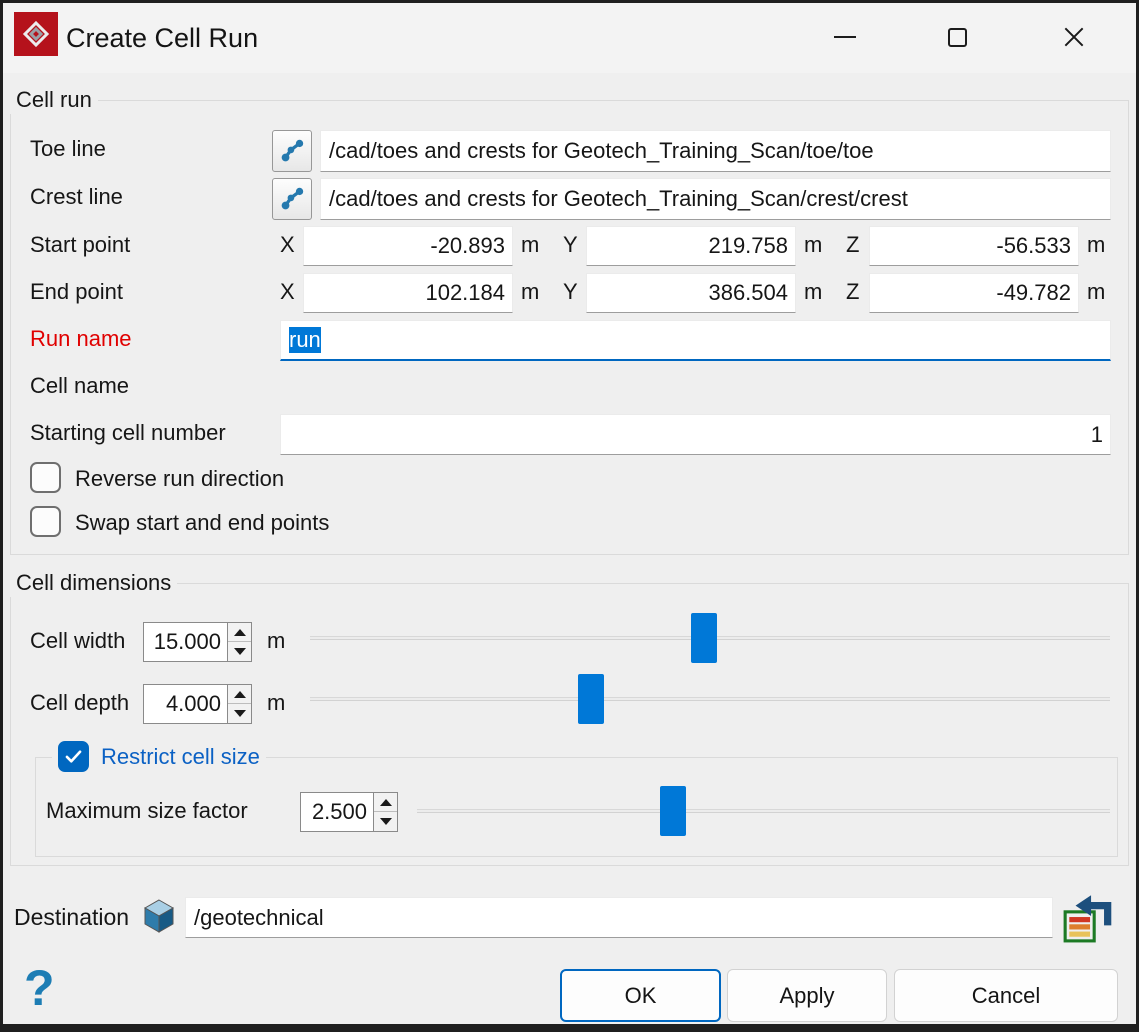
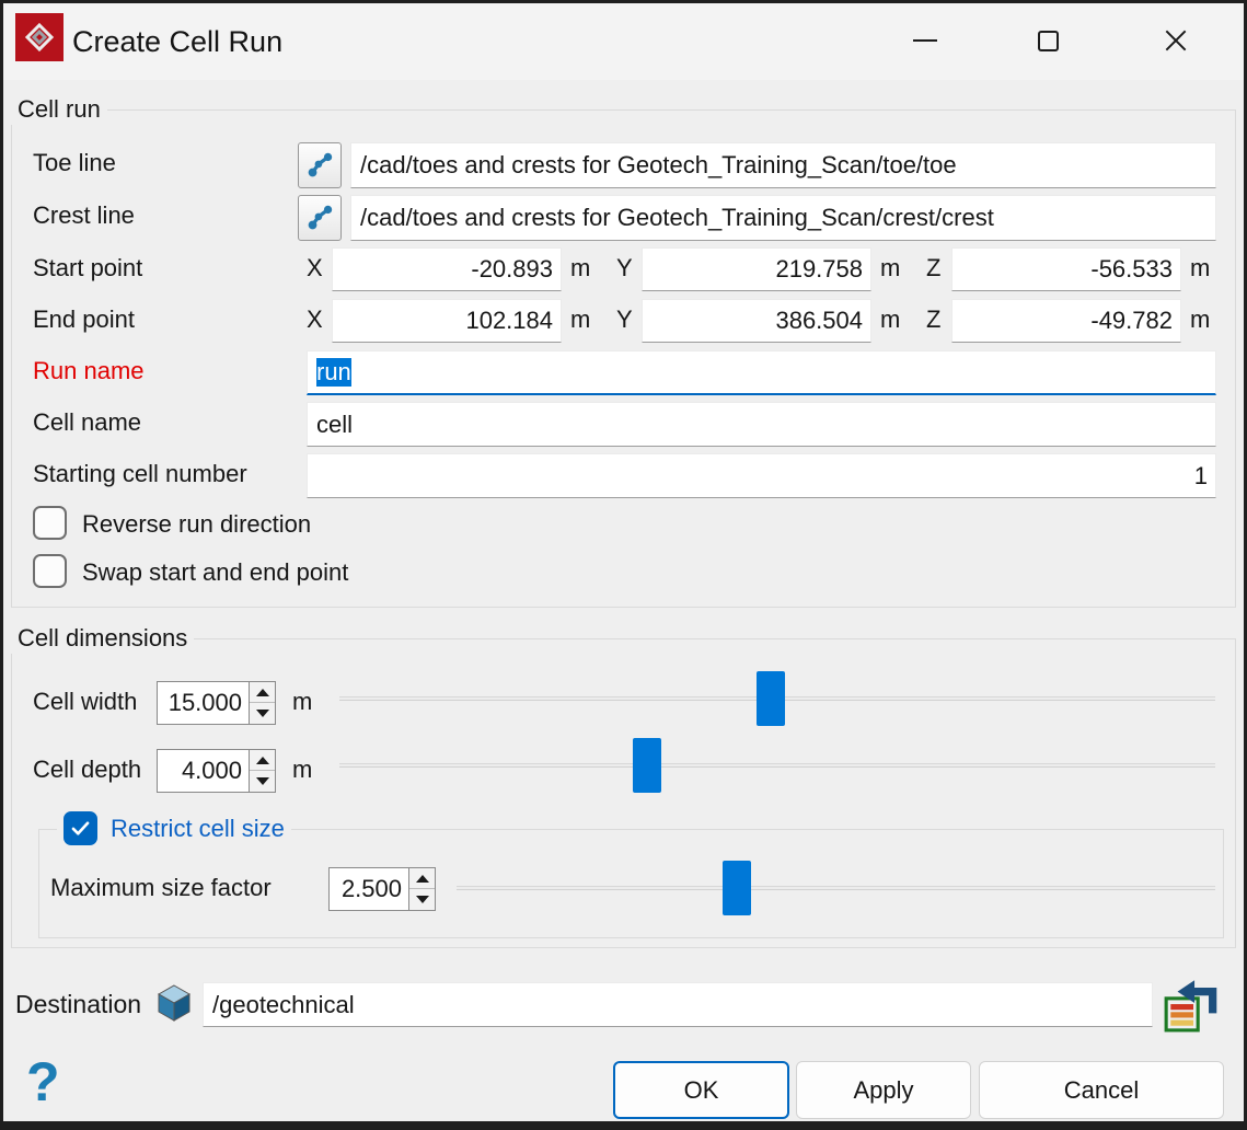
  Create Cell Run
  Cell run
  Toe line
  /cad/toes and crests for Geotech_Training_Scan/toe/toe
  Crest line
  /cad/toes and crests for Geotech_Training_Scan/crest/crest
  Start point
  X
  -20.893
  m
  Y
  219.758
  m
  Z
  -56.533
  m
  End point
  X
  102.184
  m
  Y
  386.504
  m
  Z
  -49.782
  m
  Run name
  run
  Cell name
+ cell
  Starting cell number
  1
  Reverse run direction
- Swap start and end points
+ Swap start and end point
  Cell dimensions
  Cell width
  15.000
  m
  Cell depth
  4.000
  m
  Restrict cell size
  Maximum size factor
  2.500
  Destination
  /geotechnical
  ?
  OK
  Apply
  Cancel
